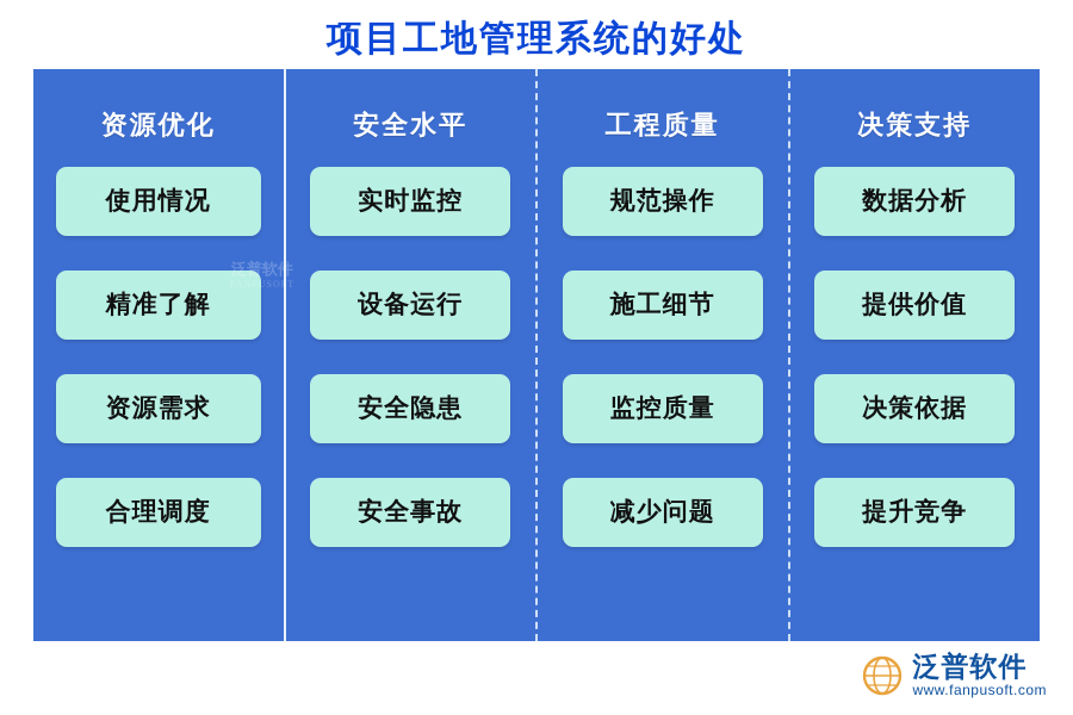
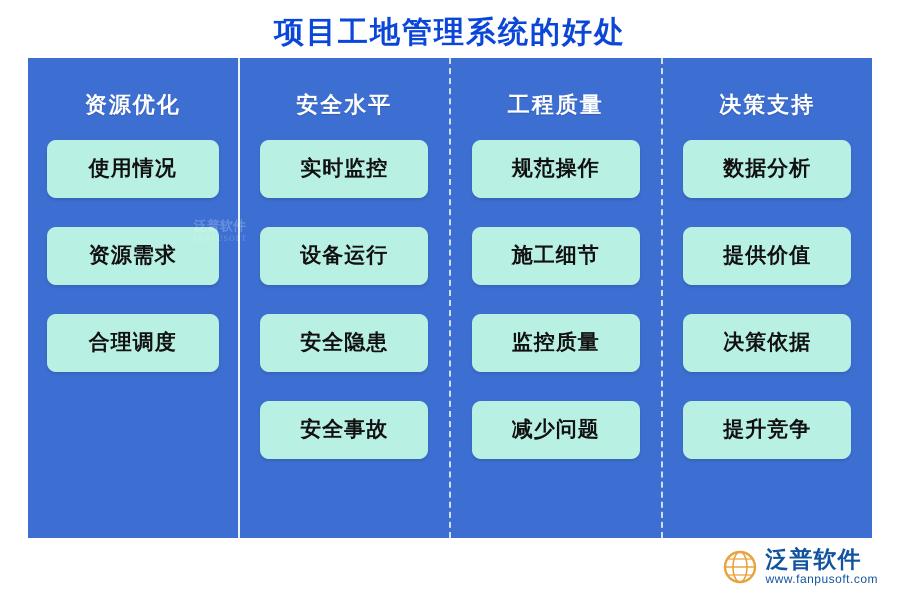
  项目工地管理系统的好处
  资源优化
  使用情况
- 精准了解
  资源需求
  合理调度
  泛普软件
  FANPUSOFT
  安全水平
  实时监控
  设备运行
  安全隐患
  安全事故
  工程质量
  规范操作
  施工细节
  监控质量
  减少问题
  决策支持
  数据分析
  提供价值
  决策依据
  提升竞争
  泛普软件
  www.fanpusoft.com
